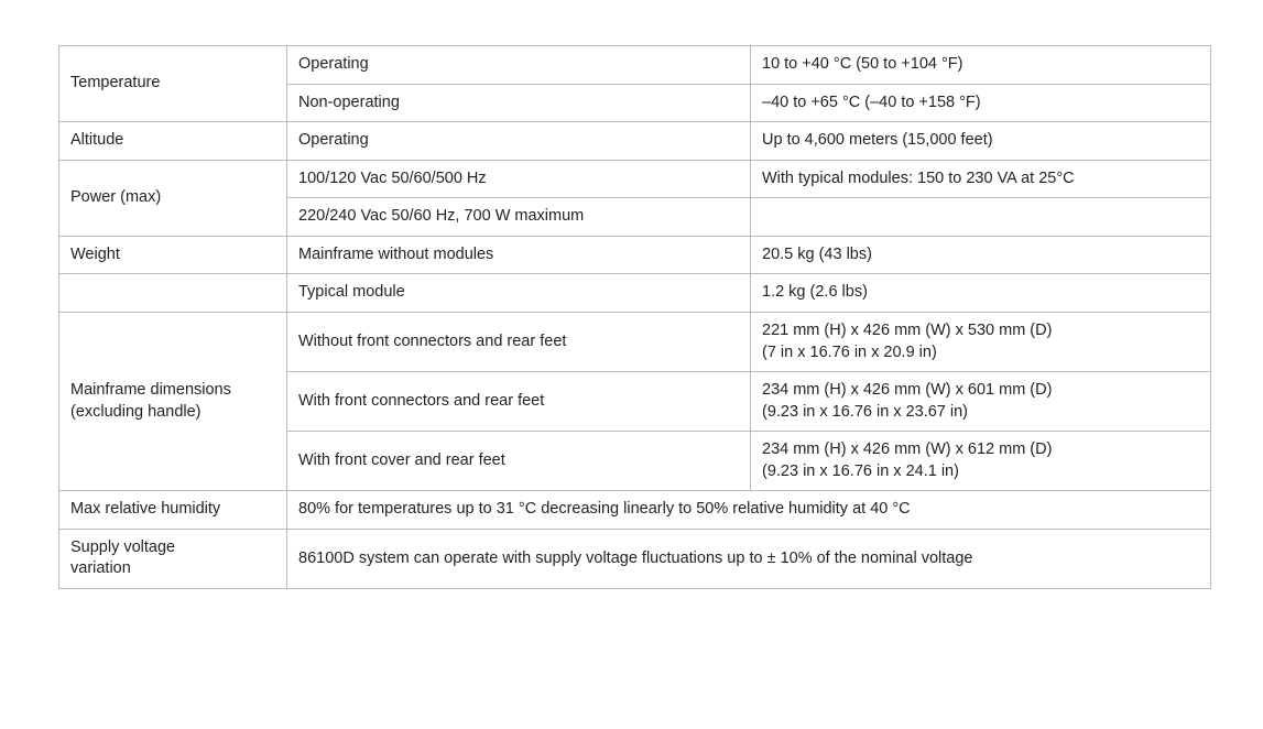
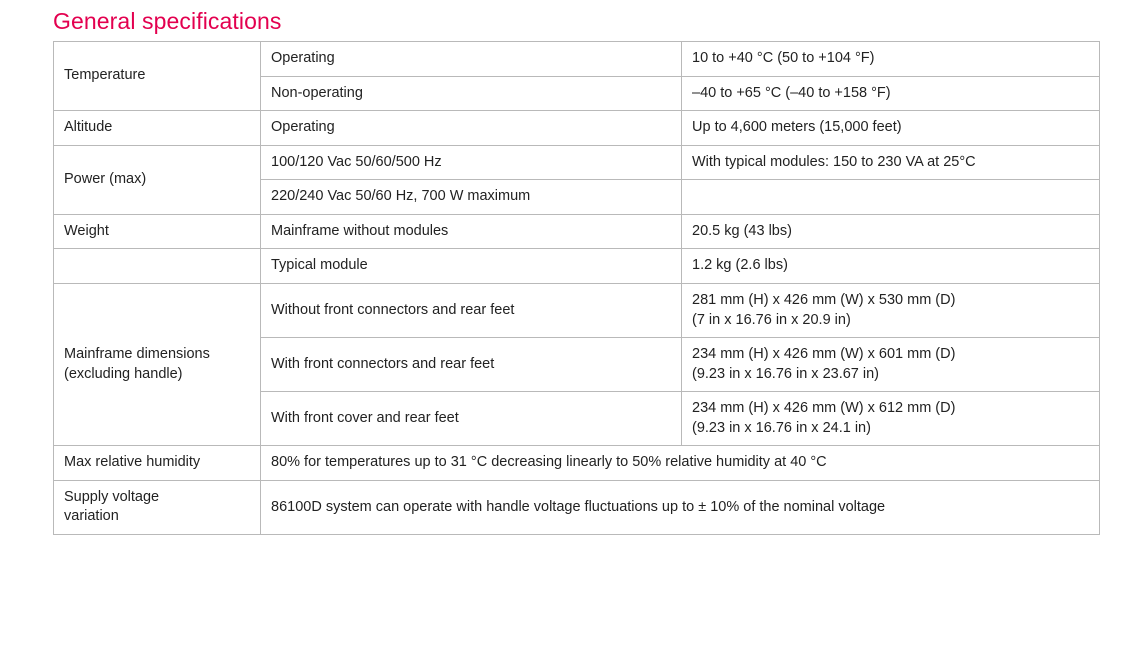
+ General specifications
  Temperature	Operating	10 to +40 °C (50 to +104 °F)
  Non-operating	–40 to +65 °C (–40 to +158 °F)
  Altitude	Operating	Up to 4,600 meters (15,000 feet)
  Power (max)	100/120 Vac 50/60/500 Hz	With typical modules: 150 to 230 VA at 25°C
  220/240 Vac 50/60 Hz, 700 W maximum
  Weight	Mainframe without modules	20.5 kg (43 lbs)
  	Typical module	1.2 kg (2.6 lbs)
- Mainframe dimensions (excluding handle)	Without front connectors and rear feet	221 mm (H) x 426 mm (W) x 530 mm (D) (7 in x 16.76 in x 20.9 in)
+ Mainframe dimensions (excluding handle)	Without front connectors and rear feet	281 mm (H) x 426 mm (W) x 530 mm (D) (7 in x 16.76 in x 20.9 in)
  With front connectors and rear feet	234 mm (H) x 426 mm (W) x 601 mm (D) (9.23 in x 16.76 in x 23.67 in)
  With front cover and rear feet	234 mm (H) x 426 mm (W) x 612 mm (D) (9.23 in x 16.76 in x 24.1 in)
  Max relative humidity	80% for temperatures up to 31 °C decreasing linearly to 50% relative humidity at 40 °C
- Supply voltage variation	86100D system can operate with supply voltage fluctuations up to ± 10% of the nominal voltage
+ Supply voltage variation	86100D system can operate with handle voltage fluctuations up to ± 10% of the nominal voltage
